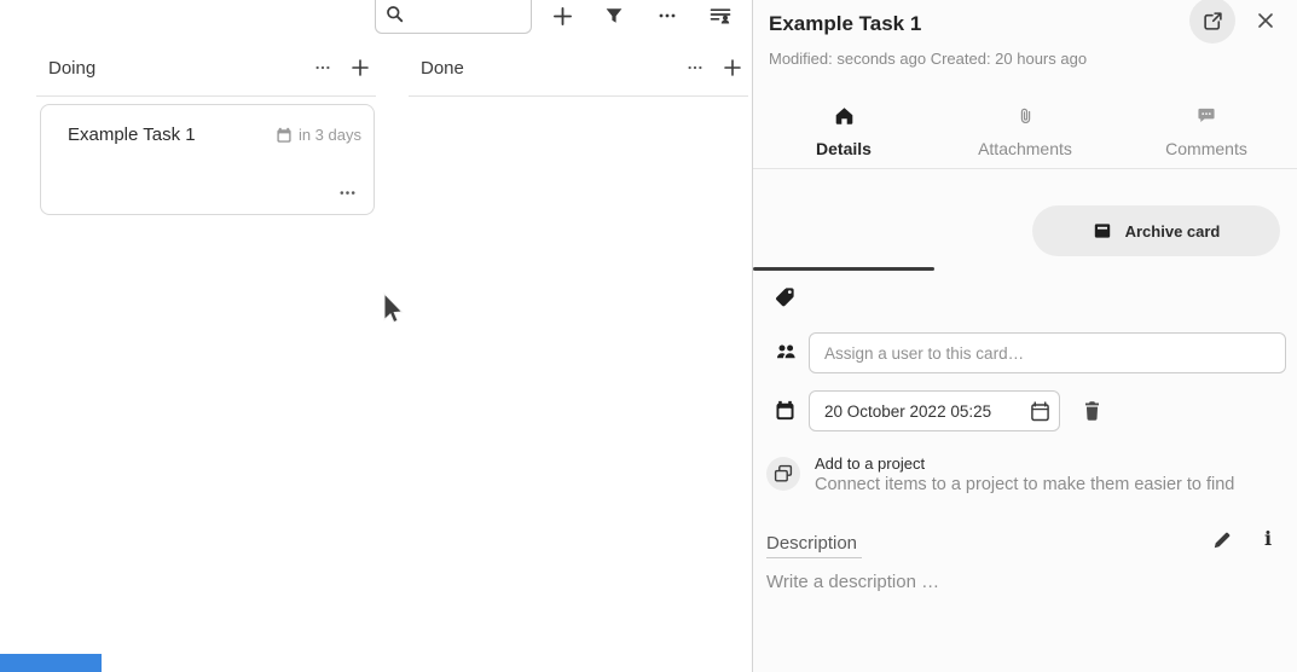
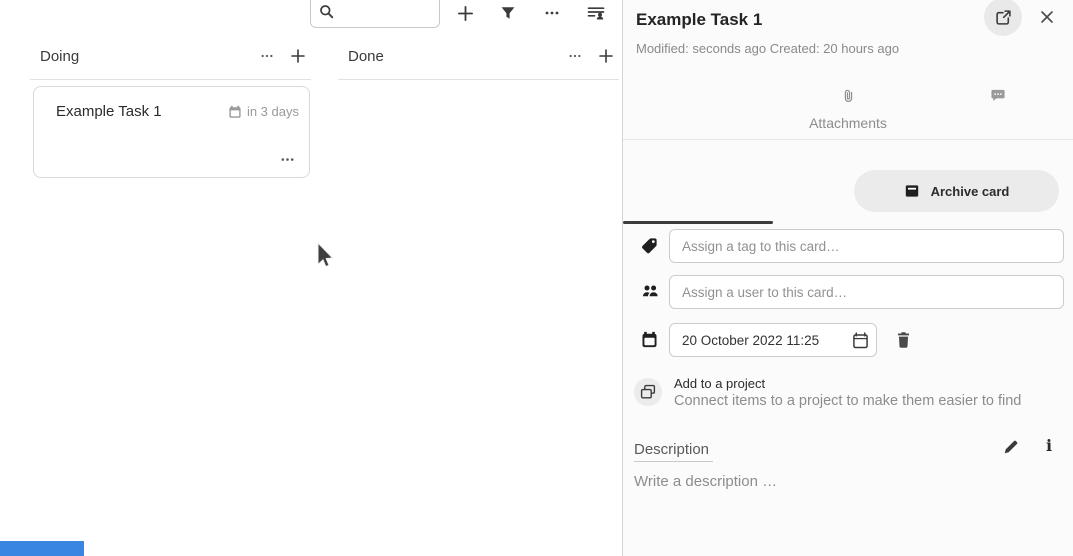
  Doing
  Example Task 1
  in 3 days
  Done
  Example Task 1
  Modified: seconds ago Created: 20 hours ago
- Details
  Attachments
- Comments
  Archive card
+ Assign a tag to this card…
  Assign a user to this card…
- 20 October 2022 05:25
+ 20 October 2022 11:25
  Add to a project
  Connect items to a project to make them easier to find
  Description
  i
  Write a description …
